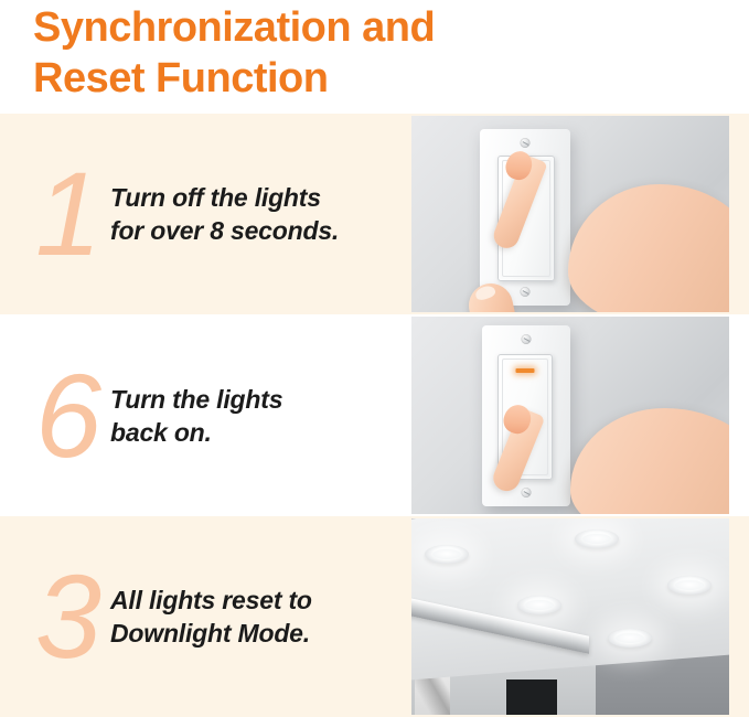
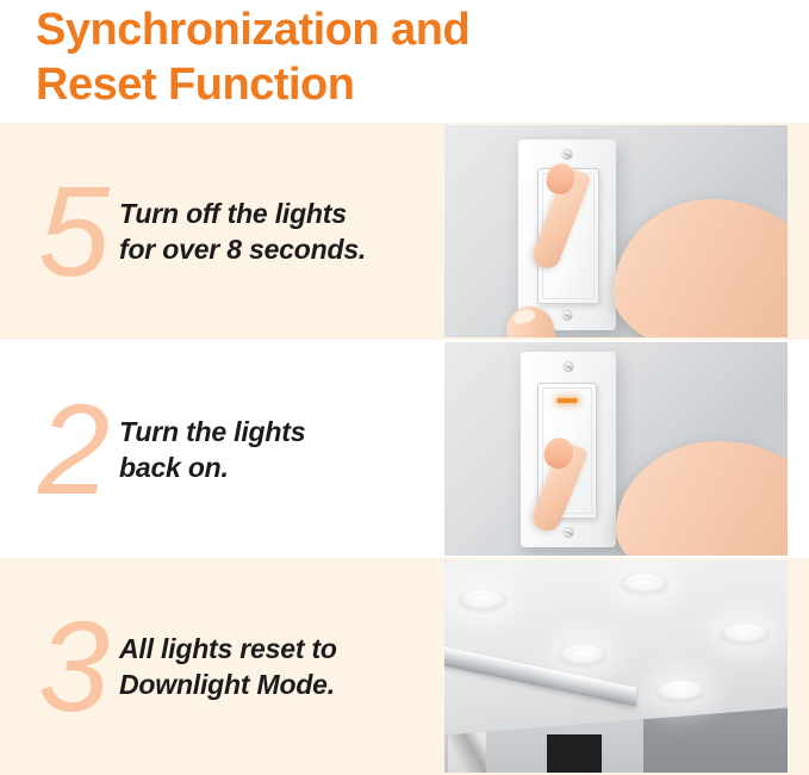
  Synchronization and
  Reset Function
- 1
+ 5
  Turn off the lights
  for over 8 seconds.
- 6
+ 2
  Turn the lights
  back on.
  3
  All lights reset to
  Downlight Mode.
